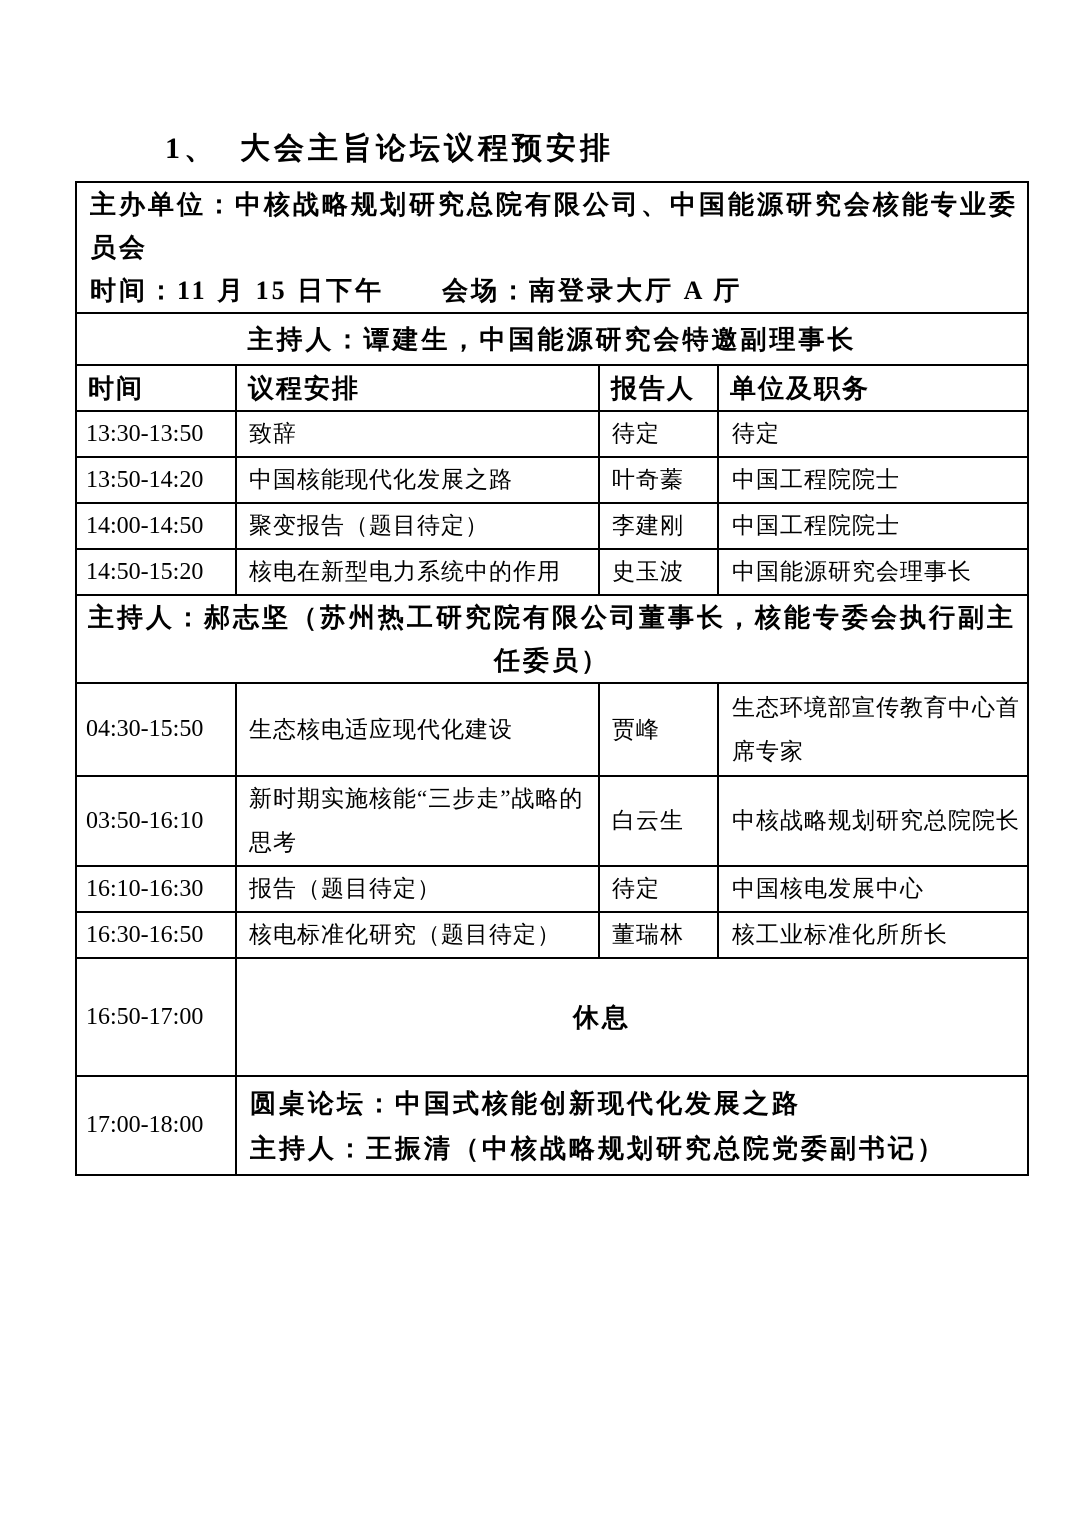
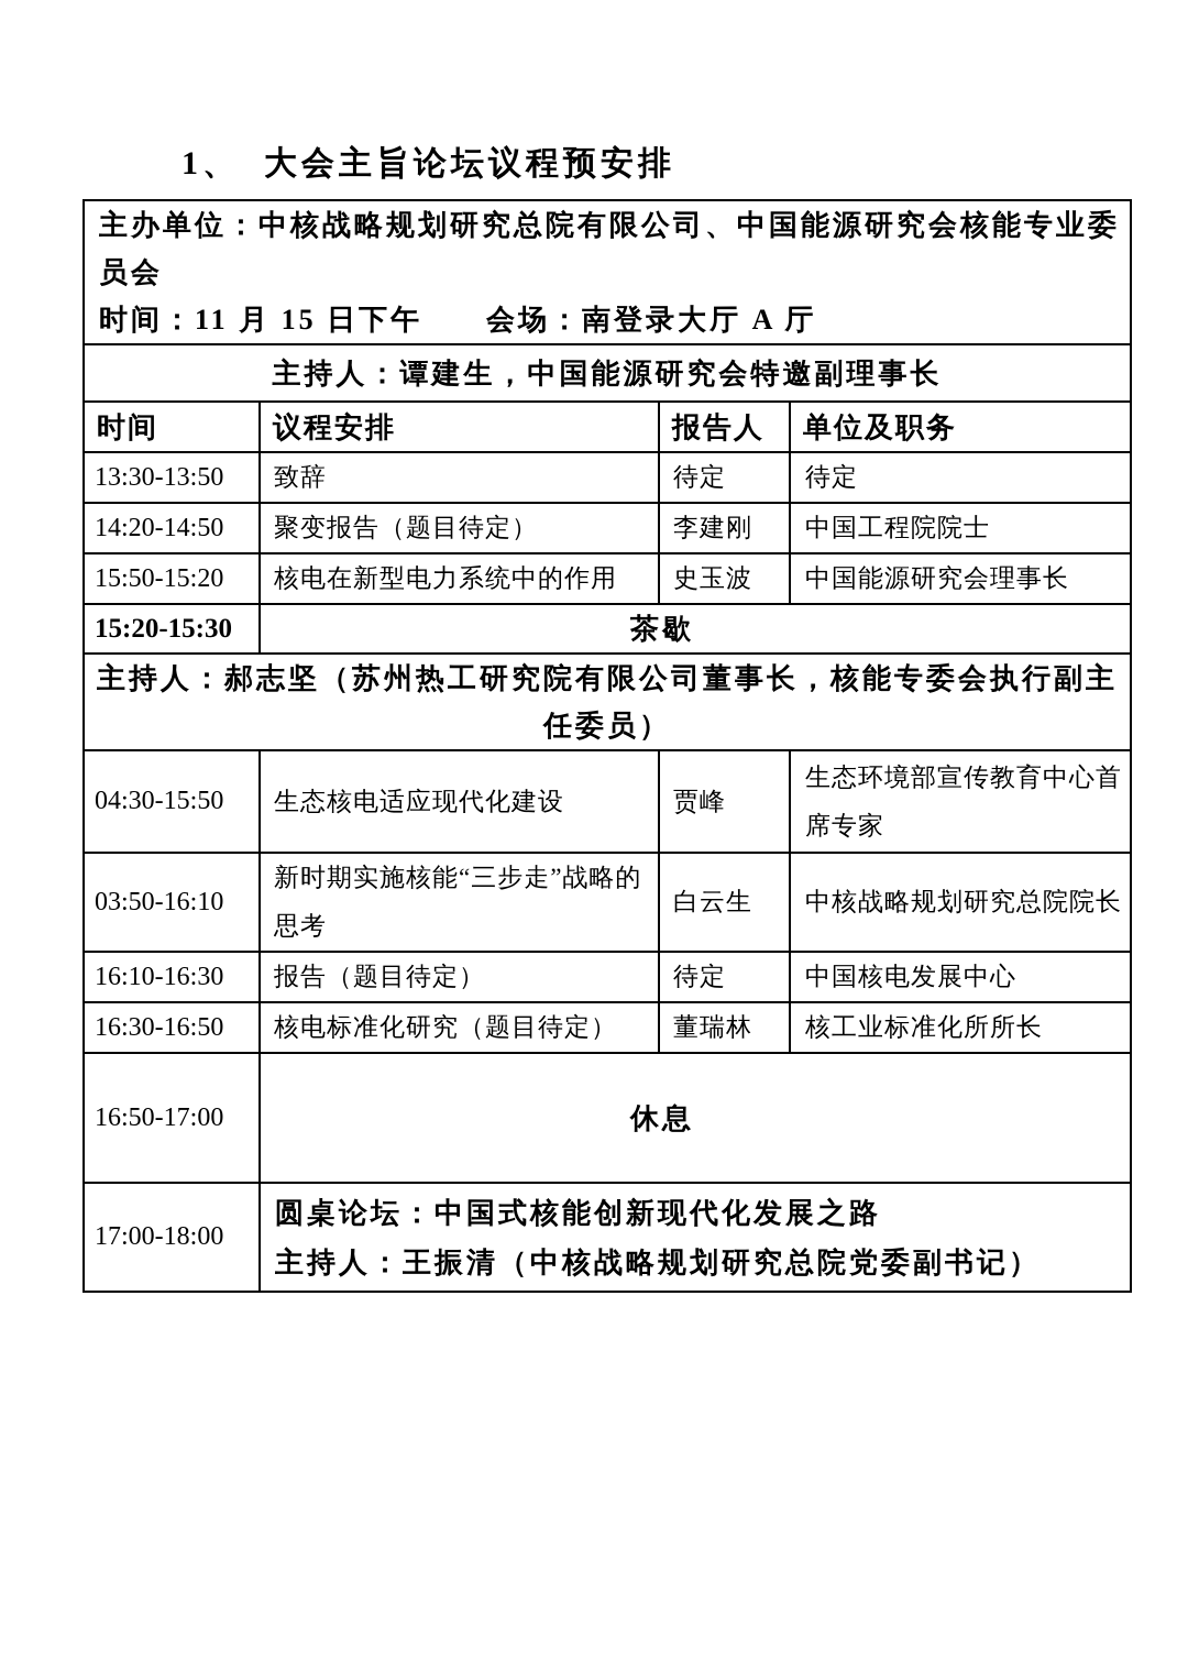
  1、 大会主旨论坛议程预安排
  主办单位：中核战略规划研究总院有限公司、中国能源研究会核能专业委员会 时间：11 月 15 日下午 会场：南登录大厅 A 厅
  主持人：谭建生，中国能源研究会特邀副理事长
  时间	议程安排	报告人	单位及职务
  13:30-13:50	致辞	待定	待定
- 13:50-14:20	中国核能现代化发展之路	叶奇蓁	中国工程院院士
- 14:00-14:50	聚变报告（题目待定）	李建刚	中国工程院院士
+ 14:20-14:50	聚变报告（题目待定）	李建刚	中国工程院院士
- 14:50-15:20	核电在新型电力系统中的作用	史玉波	中国能源研究会理事长
+ 15:50-15:20	核电在新型电力系统中的作用	史玉波	中国能源研究会理事长
+ 15:20-15:30	茶歇
  主持人：郝志坚（苏州热工研究院有限公司董事长，核能专委会执行副主任委员）
  04:30-15:50	生态核电适应现代化建设	贾峰	生态环境部宣传教育中心首席专家
  03:50-16:10	新时期实施核能“三步走”战略的思考	白云生	中核战略规划研究总院院长
  16:10-16:30	报告（题目待定）	待定	中国核电发展中心
  16:30-16:50	核电标准化研究（题目待定）	董瑞林	核工业标准化所所长
  16:50-17:00	休息
  17:00-18:00	圆桌论坛：中国式核能创新现代化发展之路 主持人：王振清（中核战略规划研究总院党委副书记）
